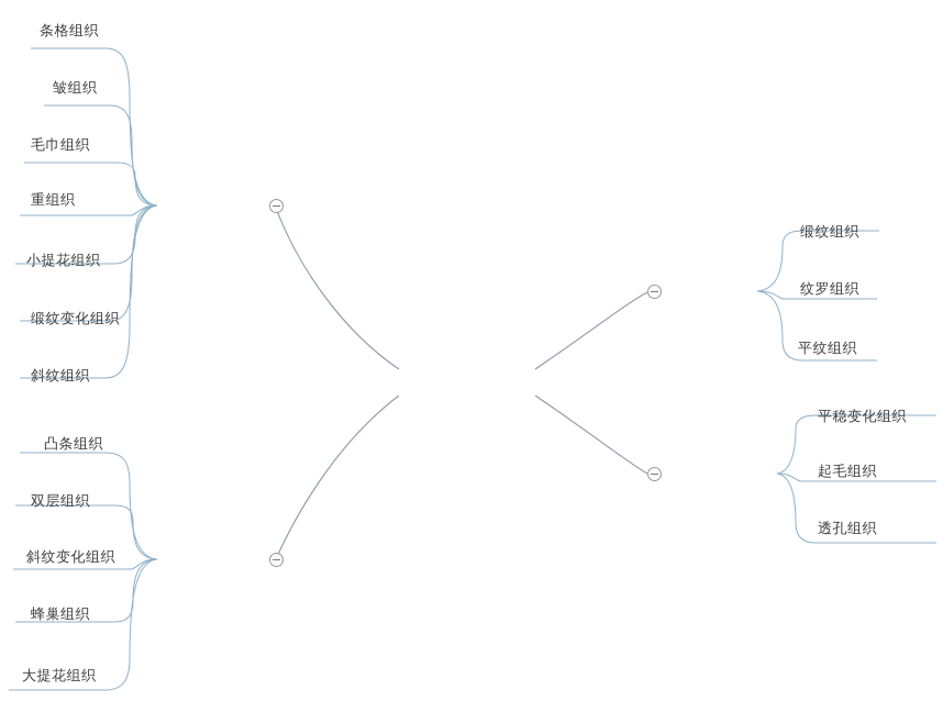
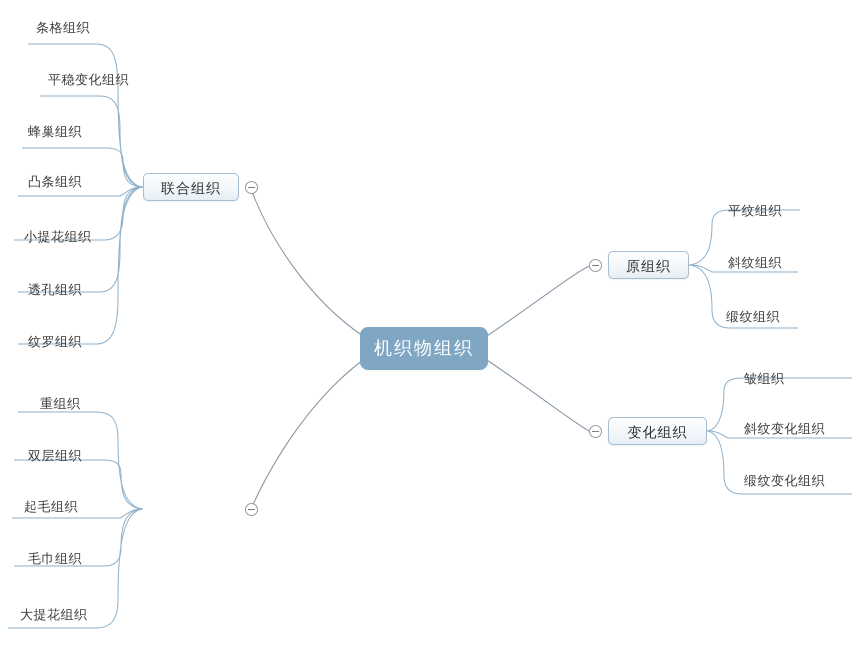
+ 机织物组织
+ 联合组织
+ 原组织
+ 变化组织
  条格组织
- 皱组织
+ 平稳变化组织
- 毛巾组织
+ 蜂巢组织
- 重组织
+ 凸条组织
  小提花组织
- 缎纹变化组织
+ 透孔组织
- 斜纹组织
+ 纹罗组织
- 凸条组织
+ 重组织
  双层组织
- 斜纹变化组织
+ 起毛组织
- 蜂巢组织
+ 毛巾组织
  大提花组织
- 缎纹组织
+ 平纹组织
- 纹罗组织
+ 斜纹组织
- 平纹组织
+ 缎纹组织
- 平稳变化组织
+ 皱组织
- 起毛组织
+ 斜纹变化组织
- 透孔组织
+ 缎纹变化组织
